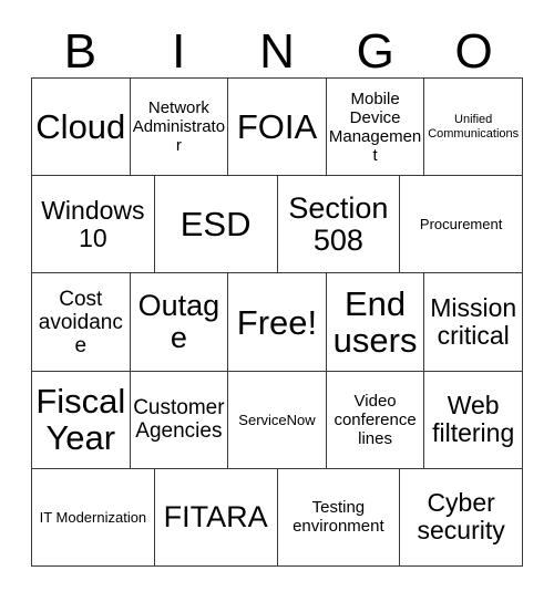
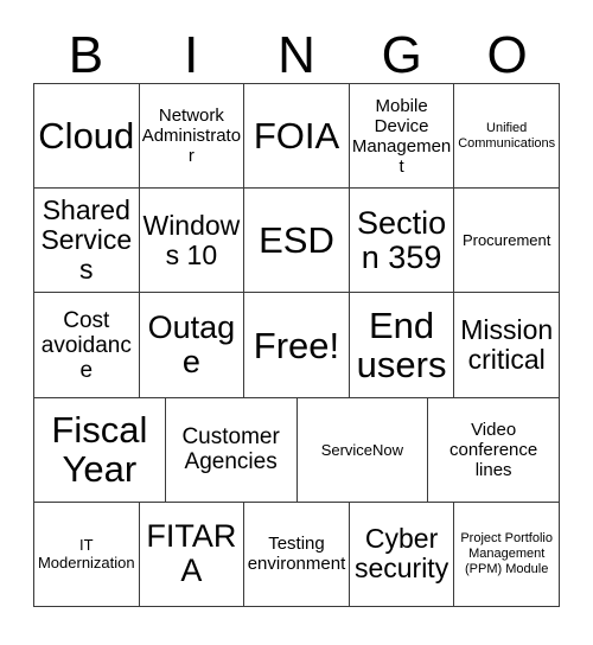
  B
  I
  N
  G
  O
  Cloud
  Network Administrator
  FOIA
  Mobile Device Management
  Unified Communications
+ Shared Services
  Windows 10
  ESD
- Section 508
+ Section 359
  Procurement
  Cost avoidance
  Outage
  Free!
  End users
  Mission critical
  Fiscal Year
  Customer Agencies
  ServiceNow
  Video conference lines
- Web filtering
  IT Modernization
  FITARA
  Testing environment
  Cyber security
+ Project Portfolio Management (PPM) Module
